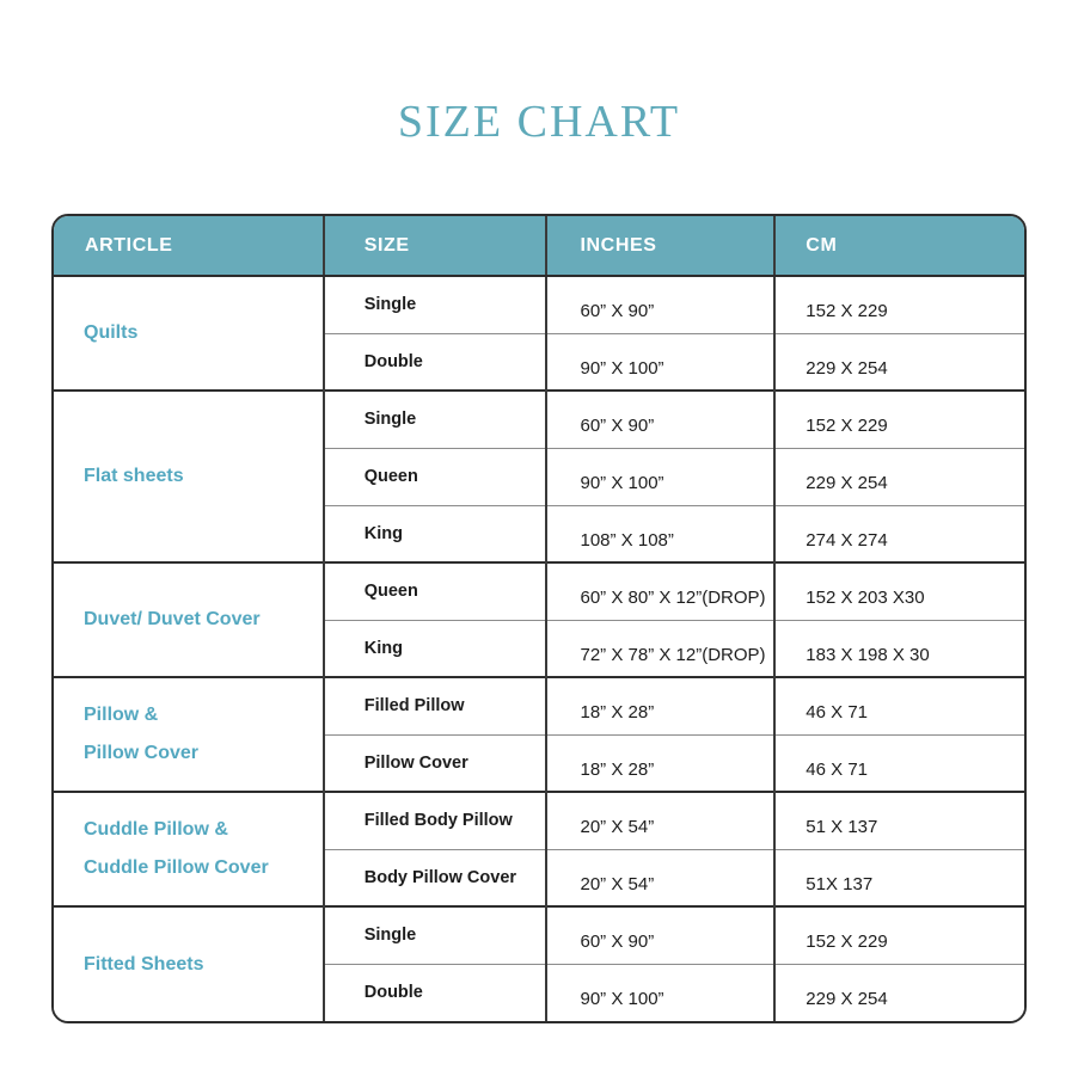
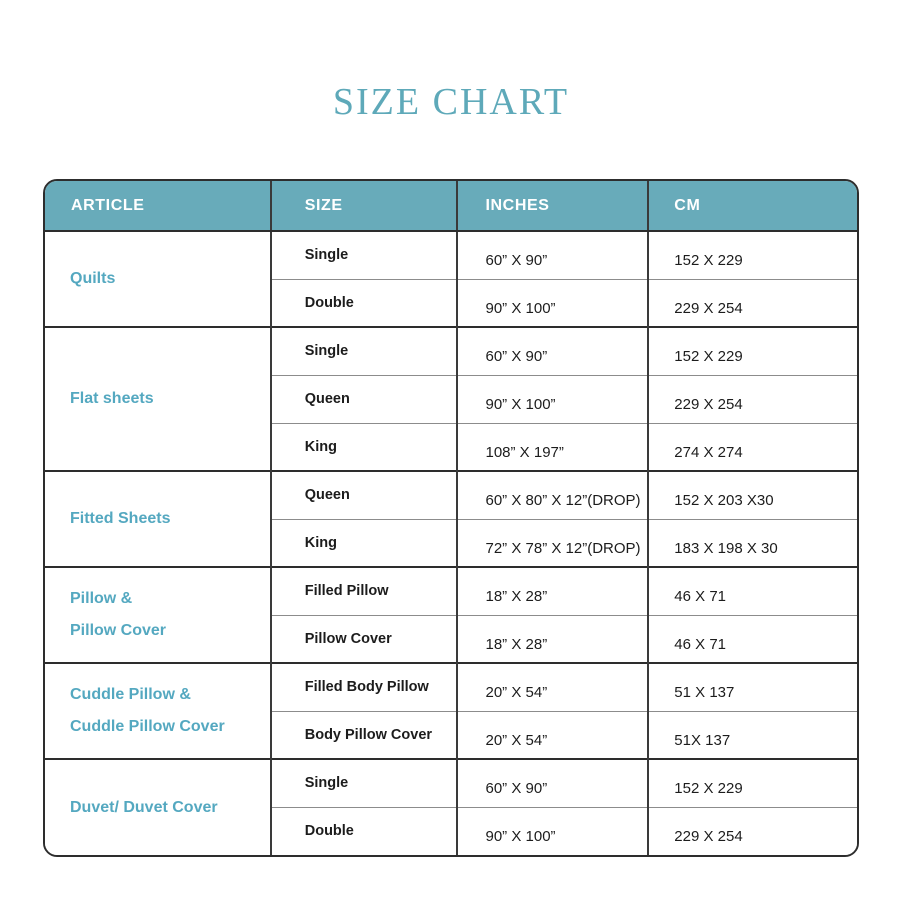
  SIZE CHART
  ARTICLE	SIZE	INCHES	CM
  Quilts	Single	60” X 90”	152 X 229
  Double	90” X 100”	229 X 254
  Flat sheets	Single	60” X 90”	152 X 229
  Queen	90” X 100”	229 X 254
- King	108” X 108”	274 X 274
+ King	108” X 197”	274 X 274
- Duvet/ Duvet Cover	Queen	60” X 80” X 12”(DROP)	152 X 203 X30
+ Fitted Sheets	Queen	60” X 80” X 12”(DROP)	152 X 203 X30
  King	72” X 78” X 12”(DROP)	183 X 198 X 30
  Pillow & Pillow Cover	Filled Pillow	18” X 28”	46 X 71
  Pillow Cover	18” X 28”	46 X 71
  Cuddle Pillow & Cuddle Pillow Cover	Filled Body Pillow	20” X 54”	51 X 137
  Body Pillow Cover	20” X 54”	51X 137
- Fitted Sheets	Single	60” X 90”	152 X 229
+ Duvet/ Duvet Cover	Single	60” X 90”	152 X 229
  Double	90” X 100”	229 X 254
